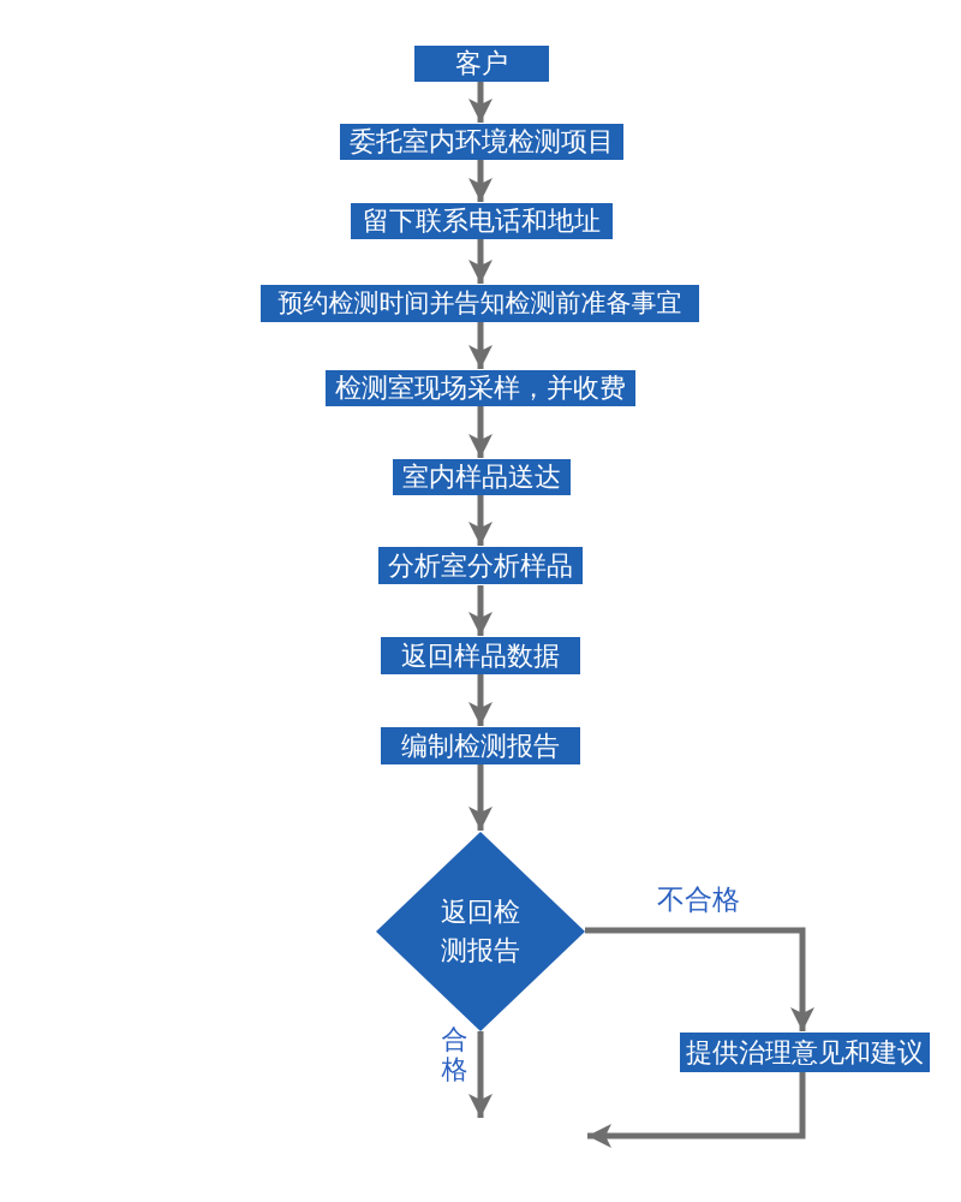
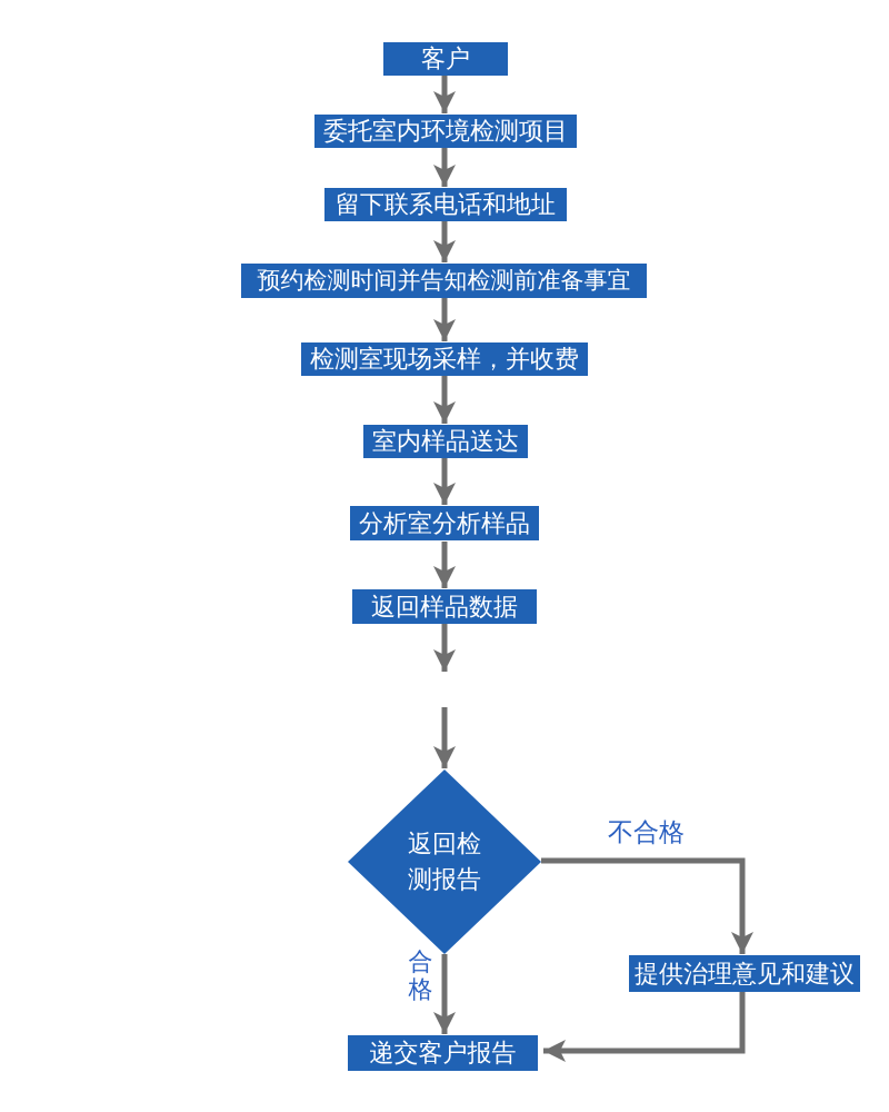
  客户
  委托室内环境检测项目
  留下联系电话和地址
  预约检测时间并告知检测前准备事宜
  检测室现场采样，并收费
  室内样品送达
  分析室分析样品
  返回样品数据
- 编制检测报告
  返回检
  测报告
  不合格
  合格
  提供治理意见和建议
+ 递交客户报告
